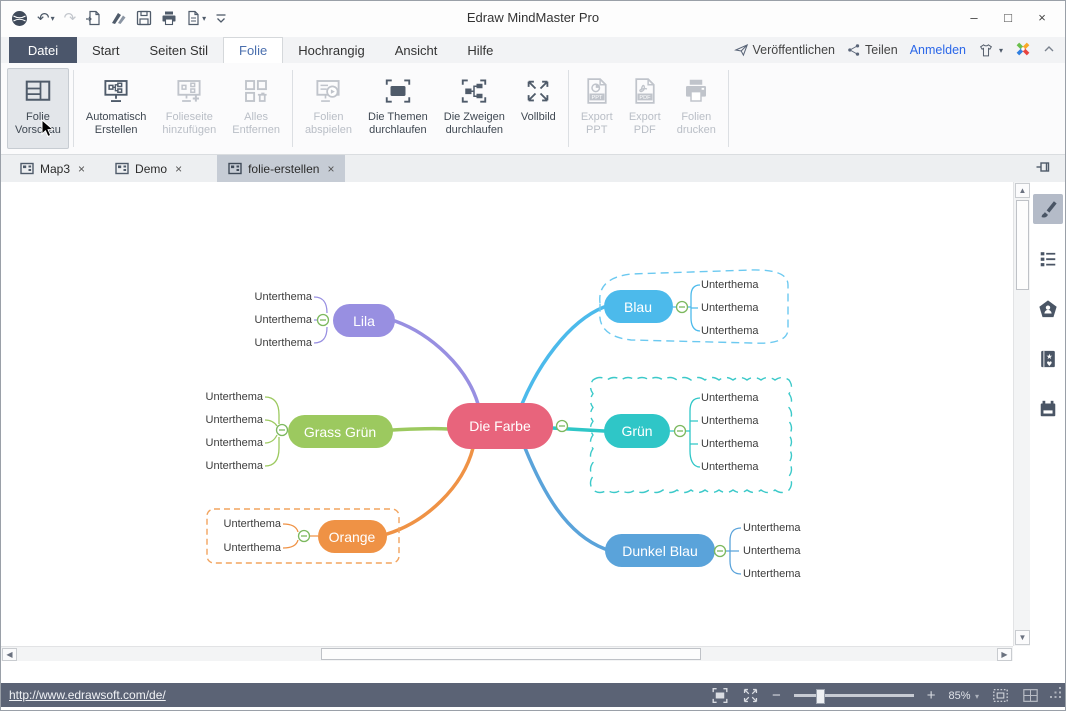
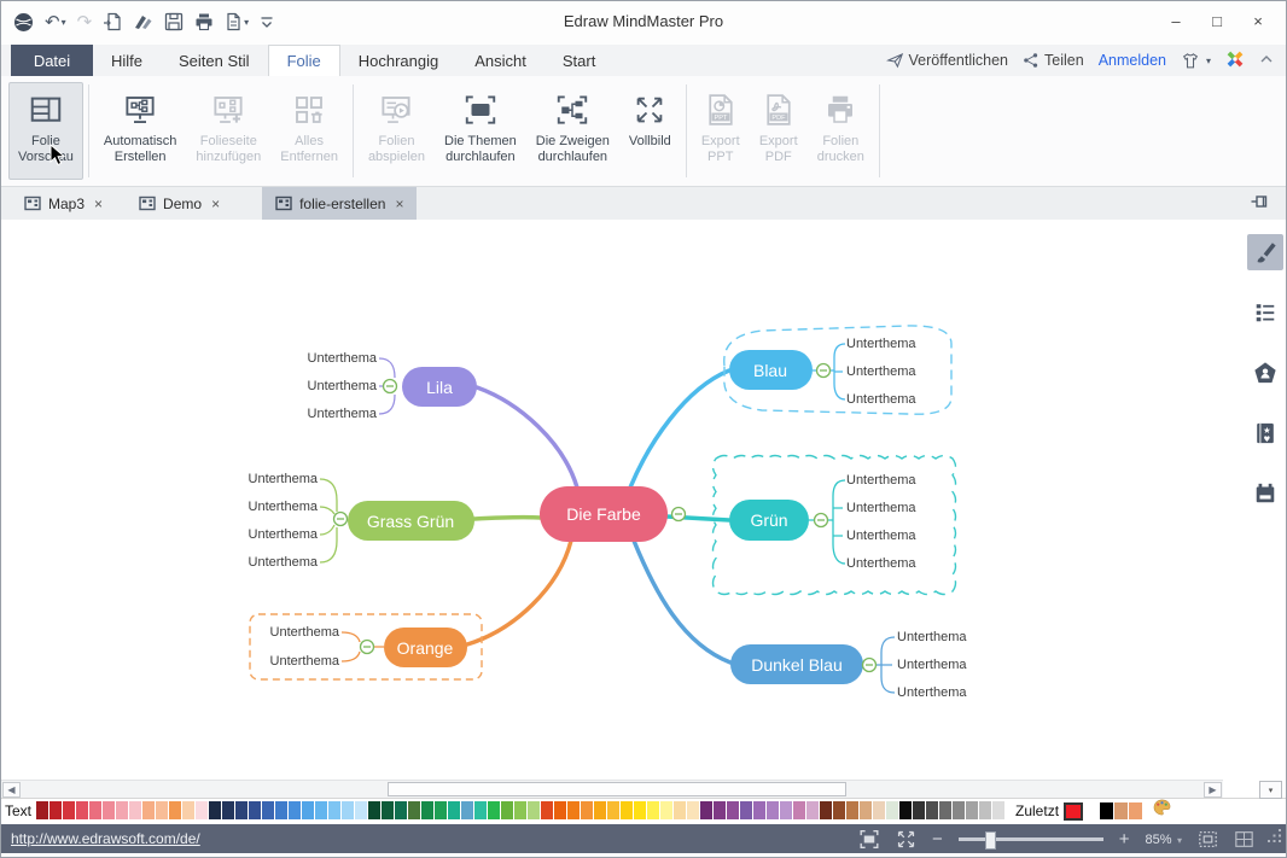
  ↶
  ▾
  ↷
  ▾
  Edraw MindMaster Pro
  –
  □
  ×
  Datei
- Start
+ Hilfe
  Seiten Stil
  Folie
  Hochrangig
  Ansicht
- Hilfe
+ Start
  Veröffentlichen
  Teilen
  Anmelden
  ▾
  Folie
  Vorscu
  Automatisch
  Erstellen
  Folieseite
  hinzufügen
  Alles
  Entfernen
  Folien
  abspielen
  Die Themen
  durchlaufen
  Die Zweigen
  durchlaufen
  Vollbild
  Export
  PPT
  Export
  PDF
  Folien
  drucken
  Map3
  ×
  Demo
  ×
  folie-erstellen
  ×
  Unterthema
  Unterthema
  Unterthema
  Unterthema
  Unterthema
  Unterthema
  Unterthema
  Unterthema
  Unterthema
  Unterthema
  Unterthema
  Unterthema
  Unterthema
  Unterthema
  Unterthema
  Unterthema
  Unterthema
  Unterthema
  Unterthema
  Lila
  Grass Grün
  Orange
  Blau
  Grün
  Dunkel Blau
  Die Farbe
- ▲
- ▼
  ◀
  ▶
  ★
+ Text
+ Zuletzt
  http://www.edrawsoft.com/de/
  −
  +
  85% ▾
